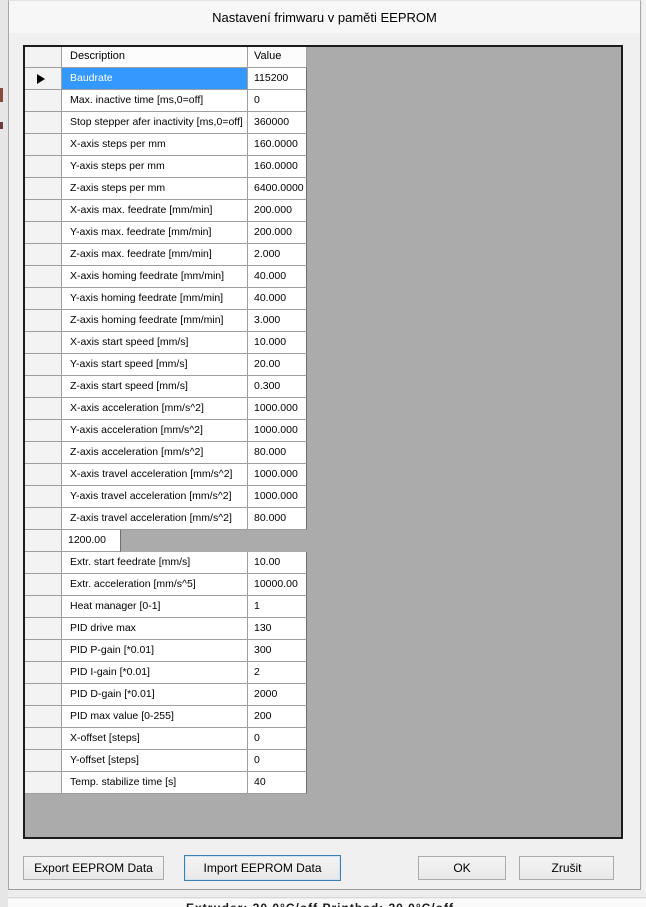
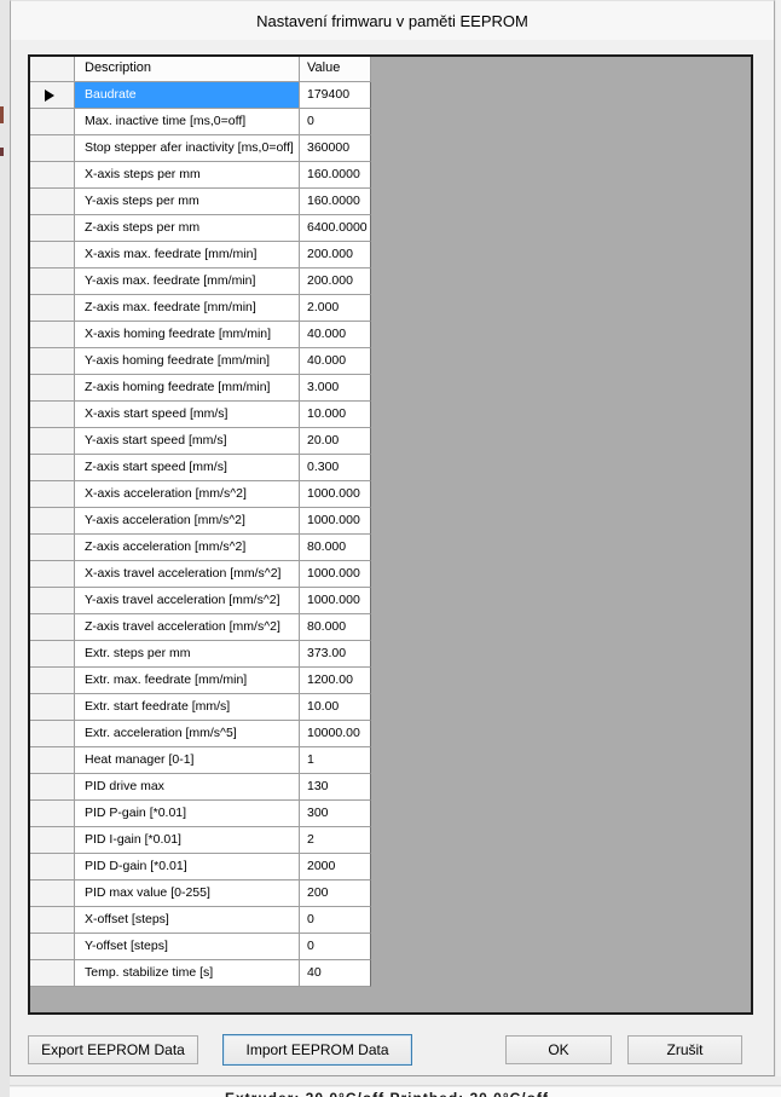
  Nastavení frimwaru v paměti EEPROM
  Description
  Value
  Baudrate
- 115200
+ 179400
  Max. inactive time [ms,0=off]
  0
  Stop stepper afer inactivity [ms,0=off]
  360000
  X-axis steps per mm
  160.0000
  Y-axis steps per mm
  160.0000
  Z-axis steps per mm
  6400.0000
  X-axis max. feedrate [mm/min]
  200.000
  Y-axis max. feedrate [mm/min]
  200.000
  Z-axis max. feedrate [mm/min]
  2.000
  X-axis homing feedrate [mm/min]
  40.000
  Y-axis homing feedrate [mm/min]
  40.000
  Z-axis homing feedrate [mm/min]
  3.000
  X-axis start speed [mm/s]
  10.000
  Y-axis start speed [mm/s]
  20.00
  Z-axis start speed [mm/s]
  0.300
  X-axis acceleration [mm/s^2]
  1000.000
  Y-axis acceleration [mm/s^2]
  1000.000
  Z-axis acceleration [mm/s^2]
  80.000
  X-axis travel acceleration [mm/s^2]
  1000.000
  Y-axis travel acceleration [mm/s^2]
  1000.000
  Z-axis travel acceleration [mm/s^2]
  80.000
+ Extr. steps per mm
+ 373.00
+ Extr. max. feedrate [mm/min]
  1200.00
  Extr. start feedrate [mm/s]
  10.00
  Extr. acceleration [mm/s^5]
  10000.00
  Heat manager [0-1]
  1
  PID drive max
  130
  PID P-gain [*0.01]
  300
  PID I-gain [*0.01]
  2
  PID D-gain [*0.01]
  2000
  PID max value [0-255]
  200
  X-offset [steps]
  0
  Y-offset [steps]
  0
  Temp. stabilize time [s]
  40
  Export EEPROM Data
  Import EEPROM Data
  OK
  Zrušit
